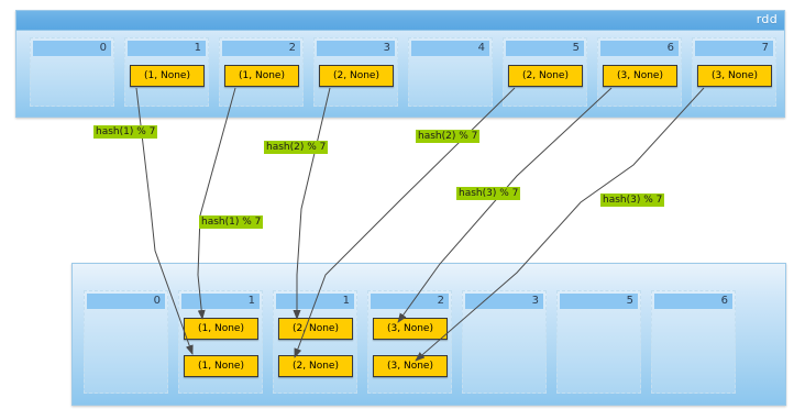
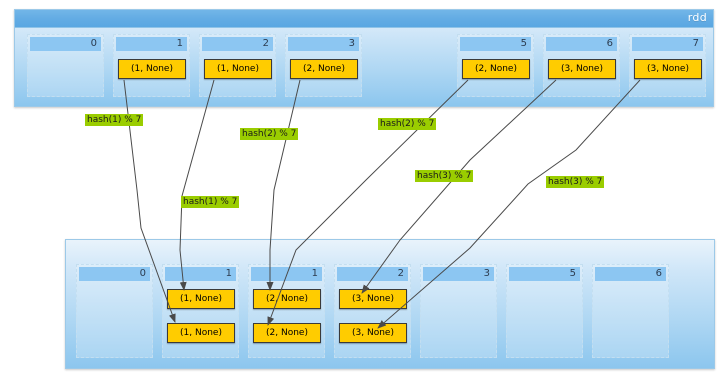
  rdd
  0
  1
  (1, None)
  2
  (1, None)
  3
  (2, None)
- 4
  5
  (2, None)
  6
  (3, None)
  7
  (3, None)
  0
  1
  (1, None)
  (1, None)
  1
  (2, None)
  (2, None)
  2
  (3, None)
  (3, None)
  3
  5
  6
  hash(1) % 7
  hash(2) % 7
  hash(1) % 7
  hash(2) % 7
  hash(3) % 7
  hash(3) % 7
